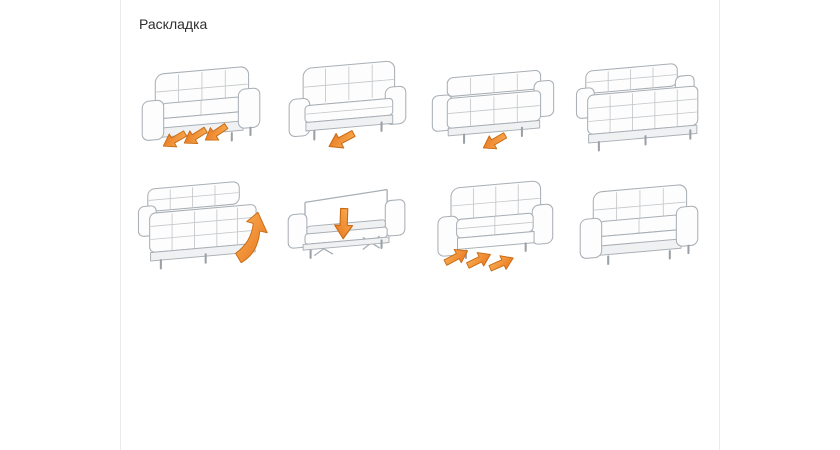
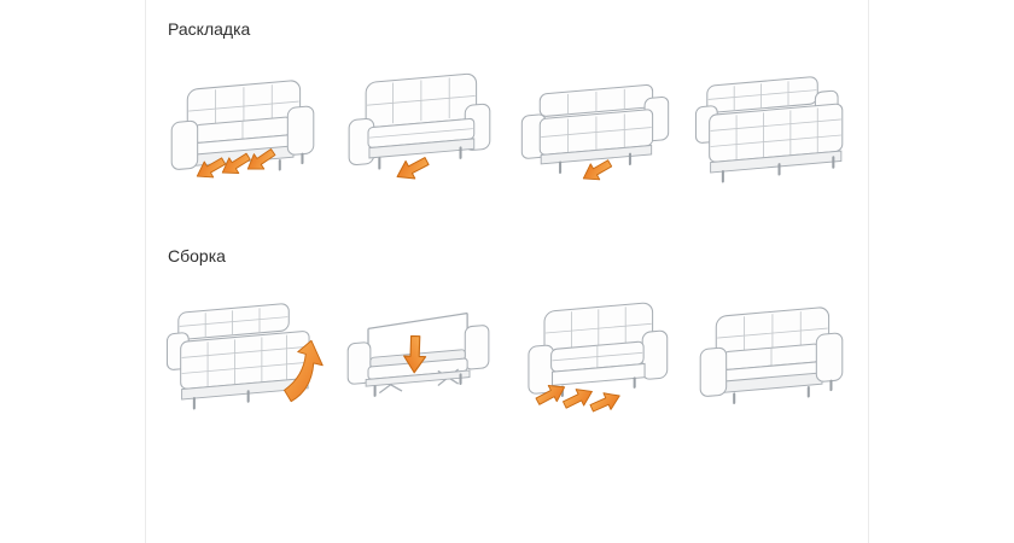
  Раскладка
+ Сборка
